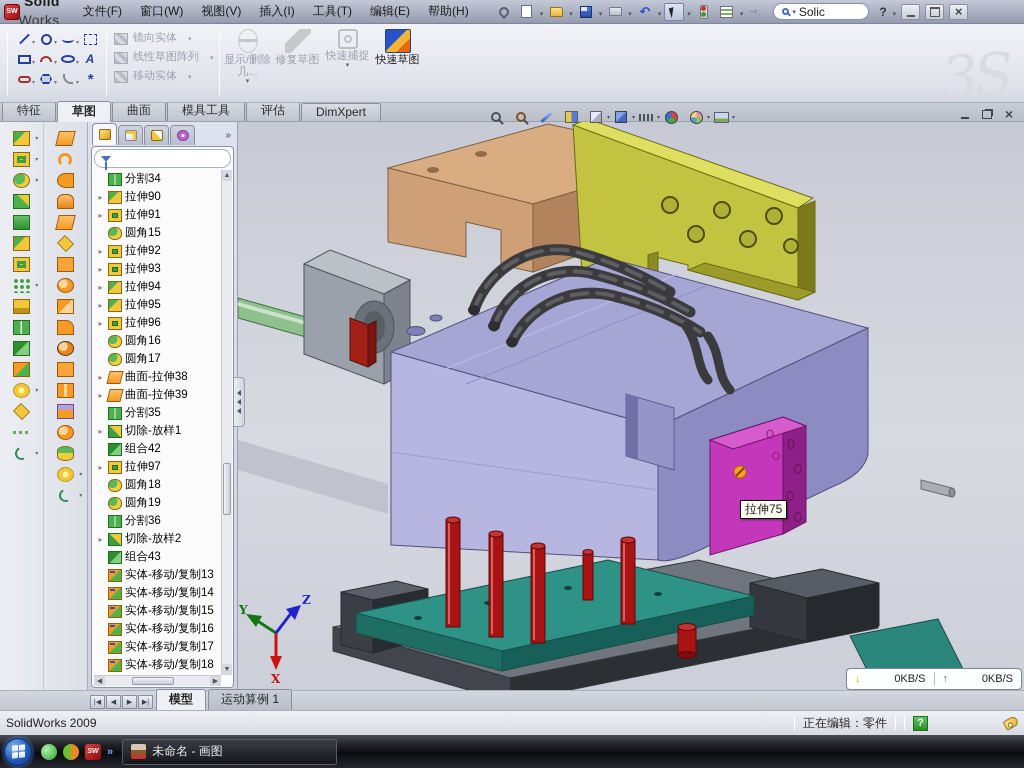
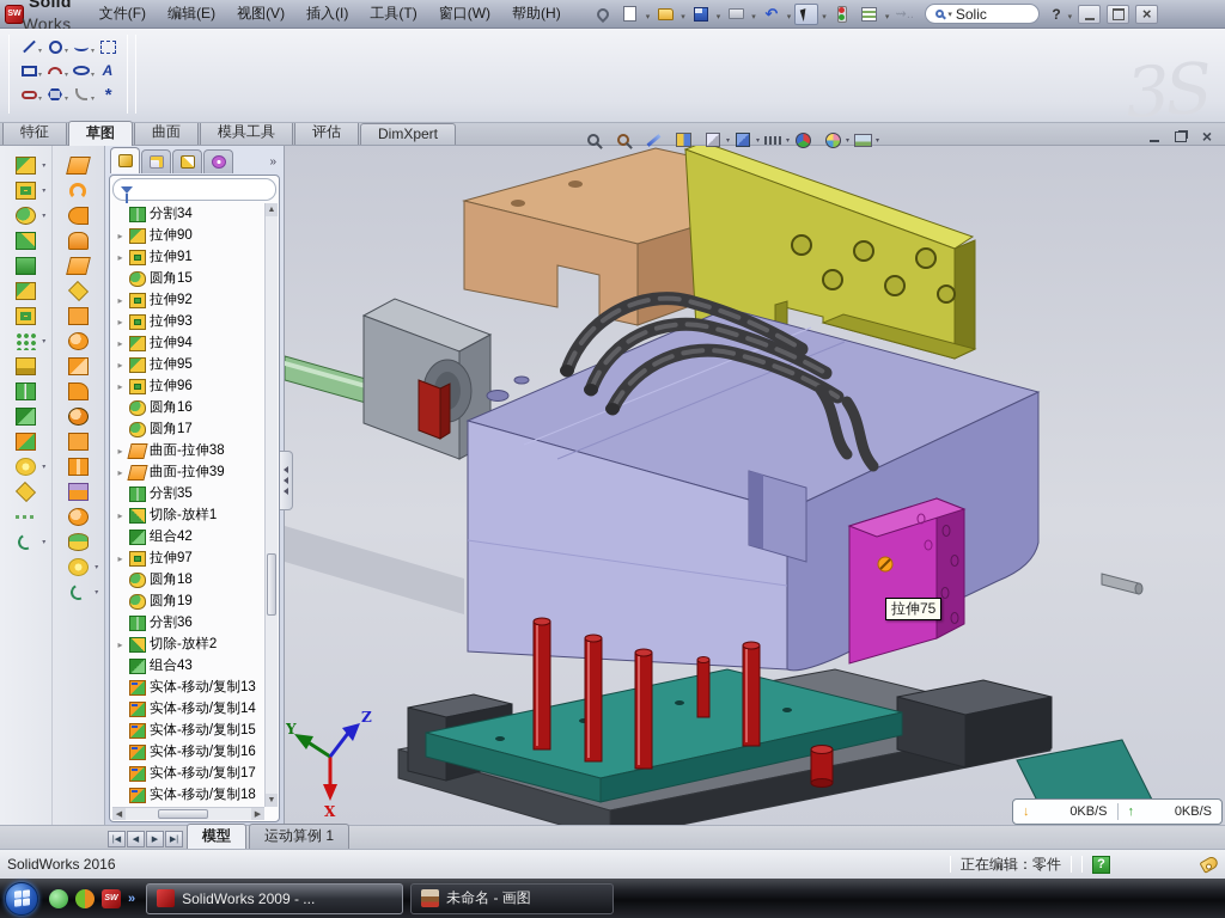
  Solid
  Works
  文件(F)
- 窗口(W)
+ 编辑(E)
  视图(V)
  插入(I)
  工具(T)
- 编辑(E)
+ 窗口(W)
  帮助(H)
  ↶
  ⇝..
  Solic
  ?
- 镜向实体
- 线性草图阵列
- 移动实体
- 显示/删除几...
- 修复草图
- 快速捕捉
- 快速草图
  特征
  草图
  曲面
  模具工具
  评估
  DimXpert
  »
  分割34
  拉伸90
  拉伸91
  圆角15
  拉伸92
  拉伸93
  拉伸94
  拉伸95
  拉伸96
  圆角16
  圆角17
  曲面-拉伸38
  曲面-拉伸39
  分割35
  切除-放样1
  组合42
  拉伸97
  圆角18
  圆角19
  分割36
  切除-放样2
  组合43
  实体-移动/复制13
  实体-移动/复制14
  实体-移动/复制15
  实体-移动/复制16
  实体-移动/复制17
  实体-移动/复制18
  X
  Y
  Z
  拉伸75
  模型
  运动算例 1
  ↓
  0KB/S
  ↑
  0KB/S
- SolidWorks 2009
+ SolidWorks 2016
  正在编辑：零件
  ?
  »
+ SolidWorks 2009 - ...
  未命名 - 画图
